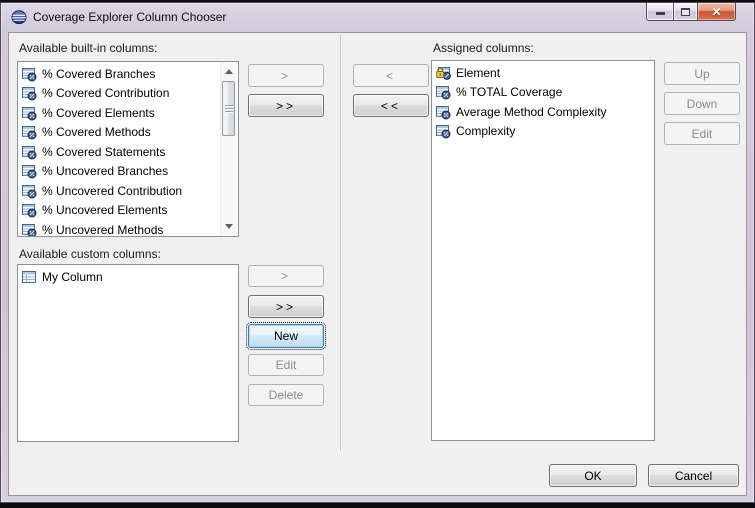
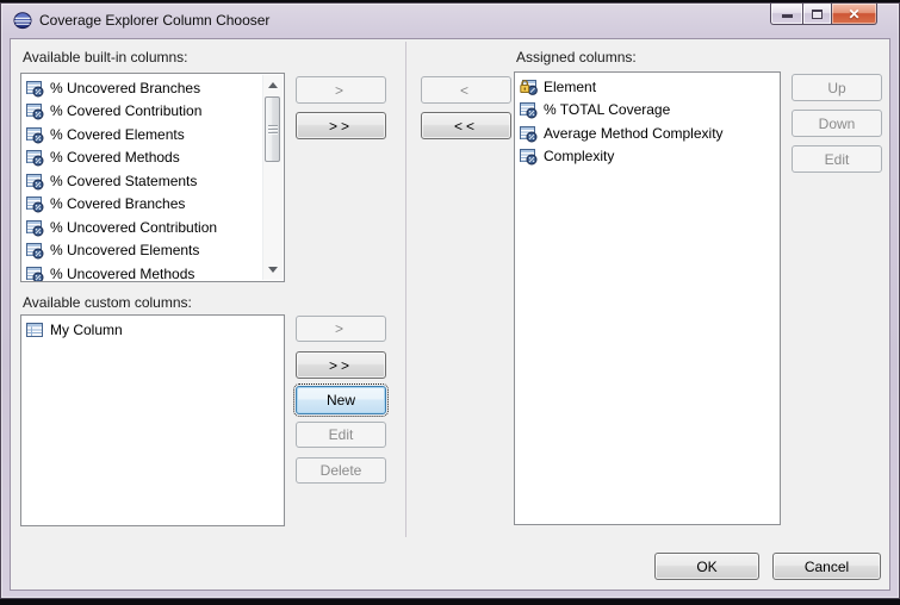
  Coverage Explorer Column Chooser
  ✕
  Available built-in columns:
- % Covered Branches
+ % Uncovered Branches
  % Covered Contribution
  % Covered Elements
  % Covered Methods
  % Covered Statements
- % Uncovered Branches
+ % Covered Branches
  % Uncovered Contribution
  % Uncovered Elements
  % Uncovered Methods
  >
  >>
  <
  <<
  Assigned columns:
  Element
  % TOTAL Coverage
  Average Method Complexity
  Complexity
  Up
  Down
  Edit
  Available custom columns:
  My Column
  >
  >>
  New
  Edit
  Delete
  OK
  Cancel
